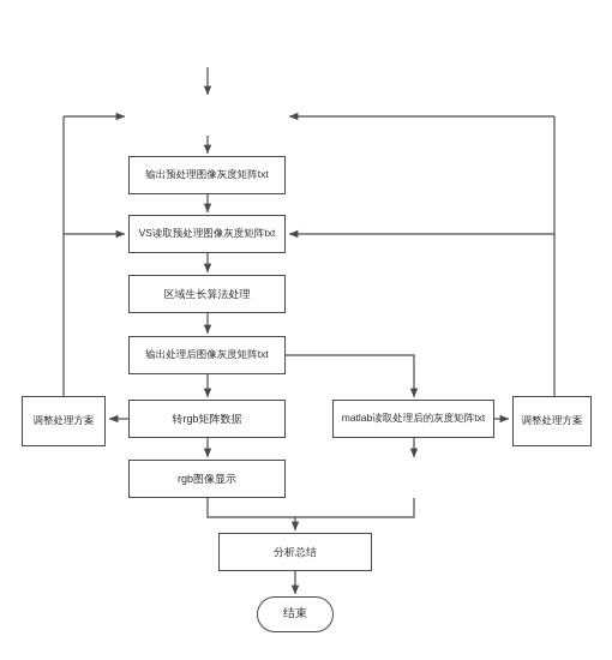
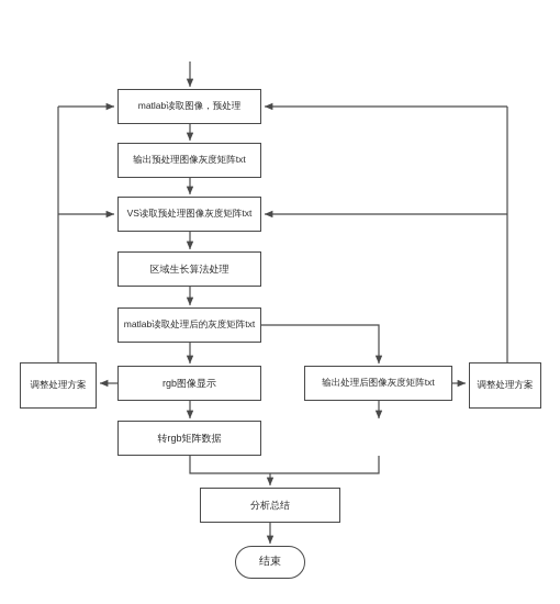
+ matlab读取图像，预处理
  输出预处理图像灰度矩阵txt
  VS读取预处理图像灰度矩阵txt
  区域生长算法处理
- 输出处理后图像灰度矩阵txt
+ matlab读取处理后的灰度矩阵txt
  调整处理方案
- 转rgb矩阵数据
+ rgb图像显示
- matlab读取处理后的灰度矩阵txt
+ 输出处理后图像灰度矩阵txt
  调整处理方案
- rgb图像显示
+ 转rgb矩阵数据
  分析总结
  结束
